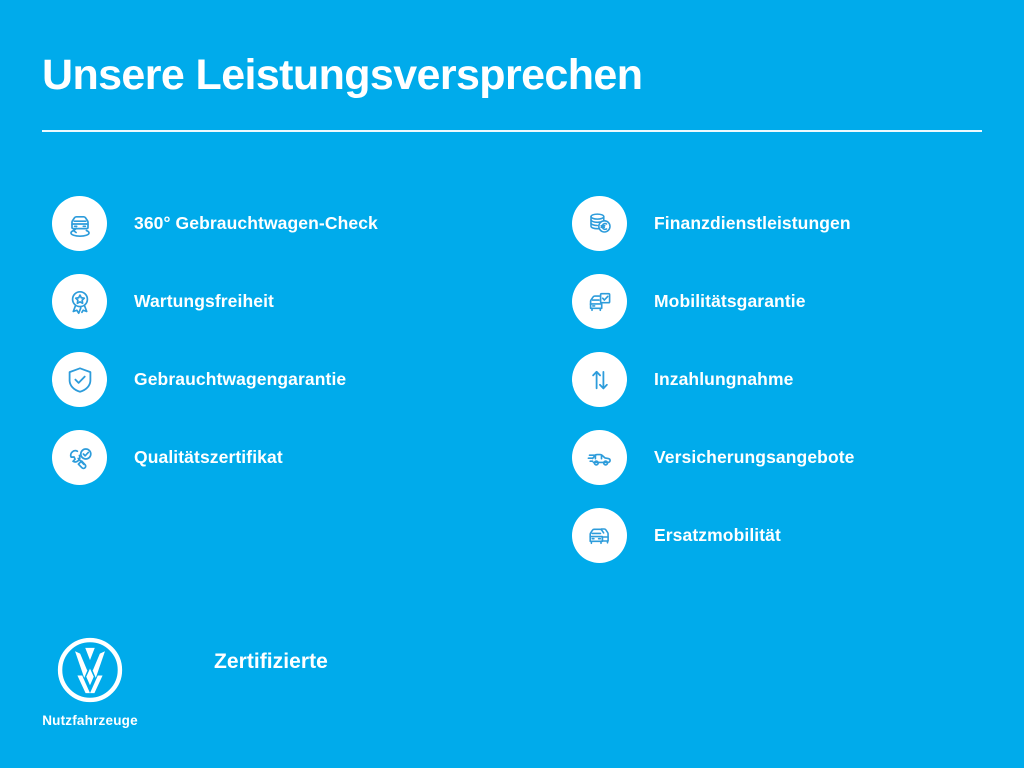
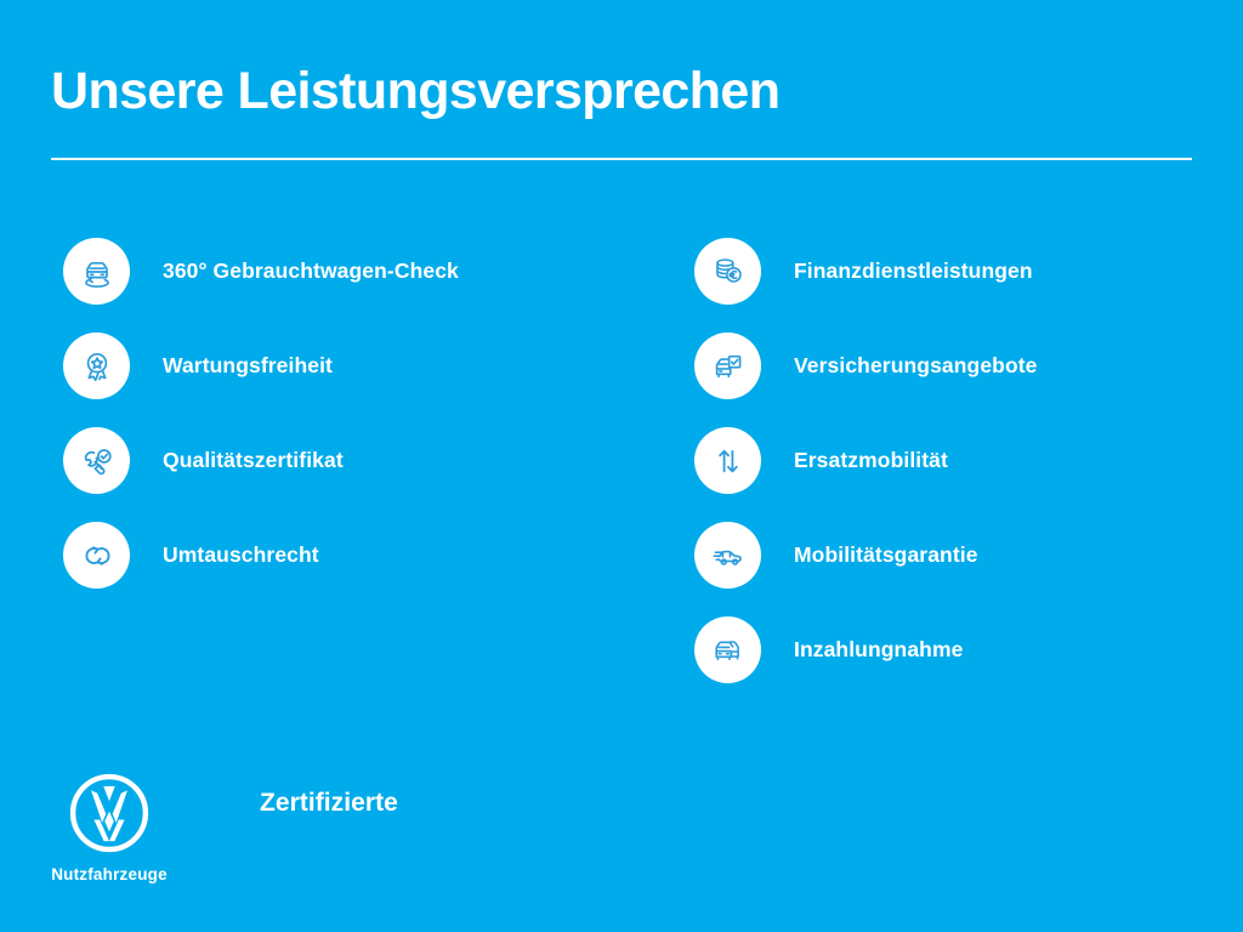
  Unsere Leistungsversprechen
  360° Gebrauchtwagen-Check
  Wartungsfreiheit
- Gebrauchtwagengarantie
  Qualitätszertifikat
+ Umtauschrecht
  Finanzdienstleistungen
- Mobilitätsgarantie
+ Versicherungsangebote
- Inzahlungnahme
+ Ersatzmobilität
- Versicherungsangebote
+ Mobilitätsgarantie
- Ersatzmobilität
+ Inzahlungnahme
  Nutzfahrzeuge
  Zertifizierte
